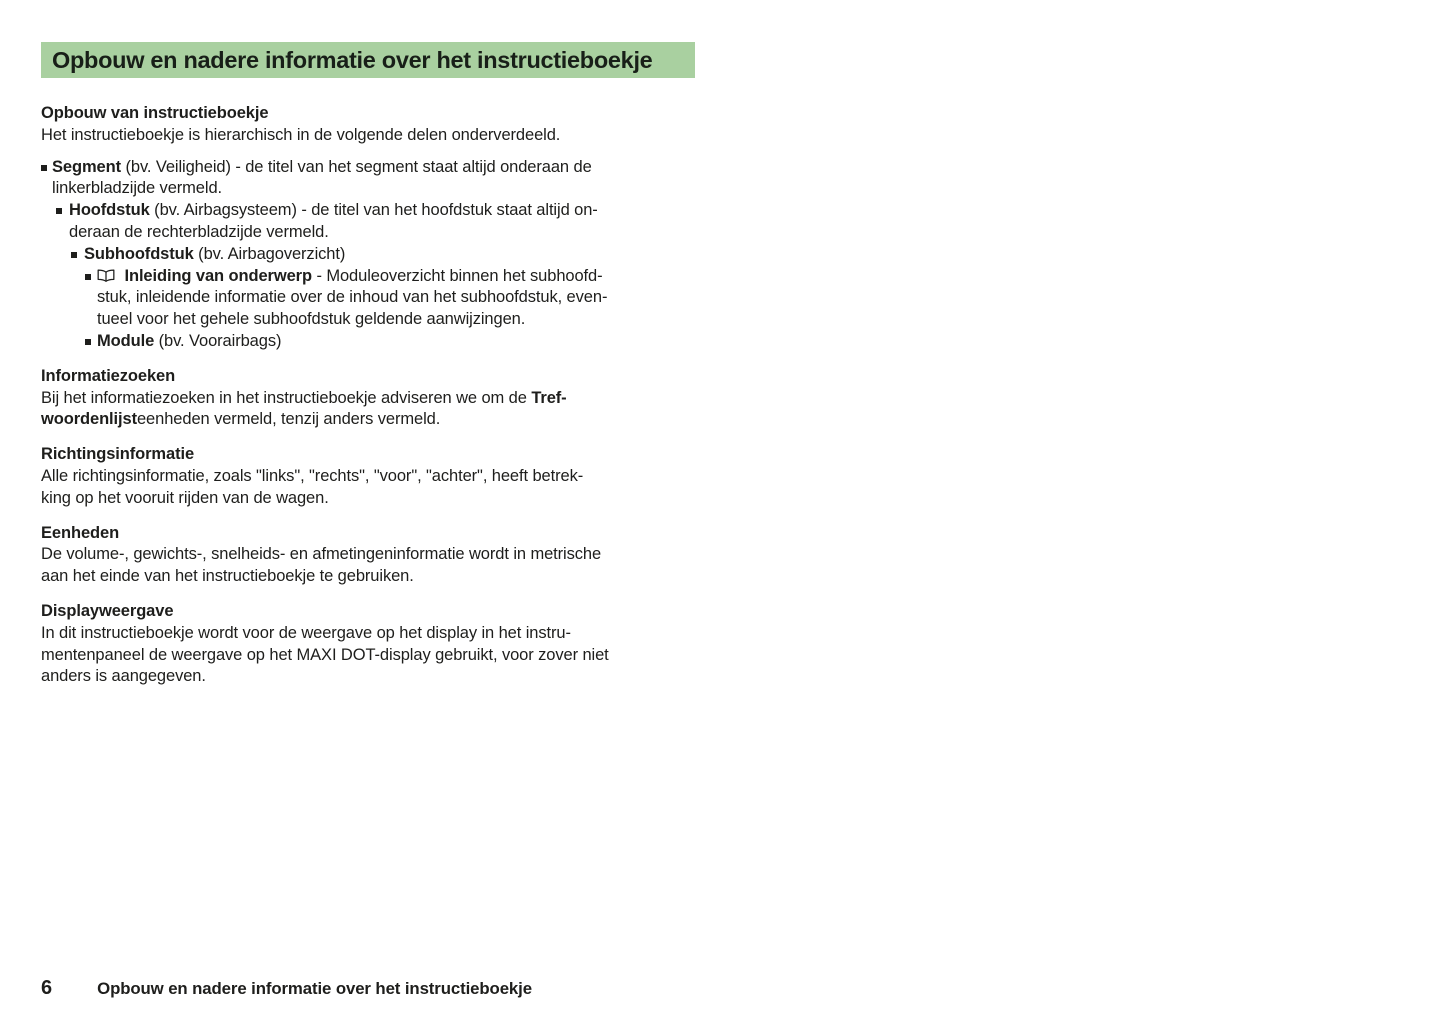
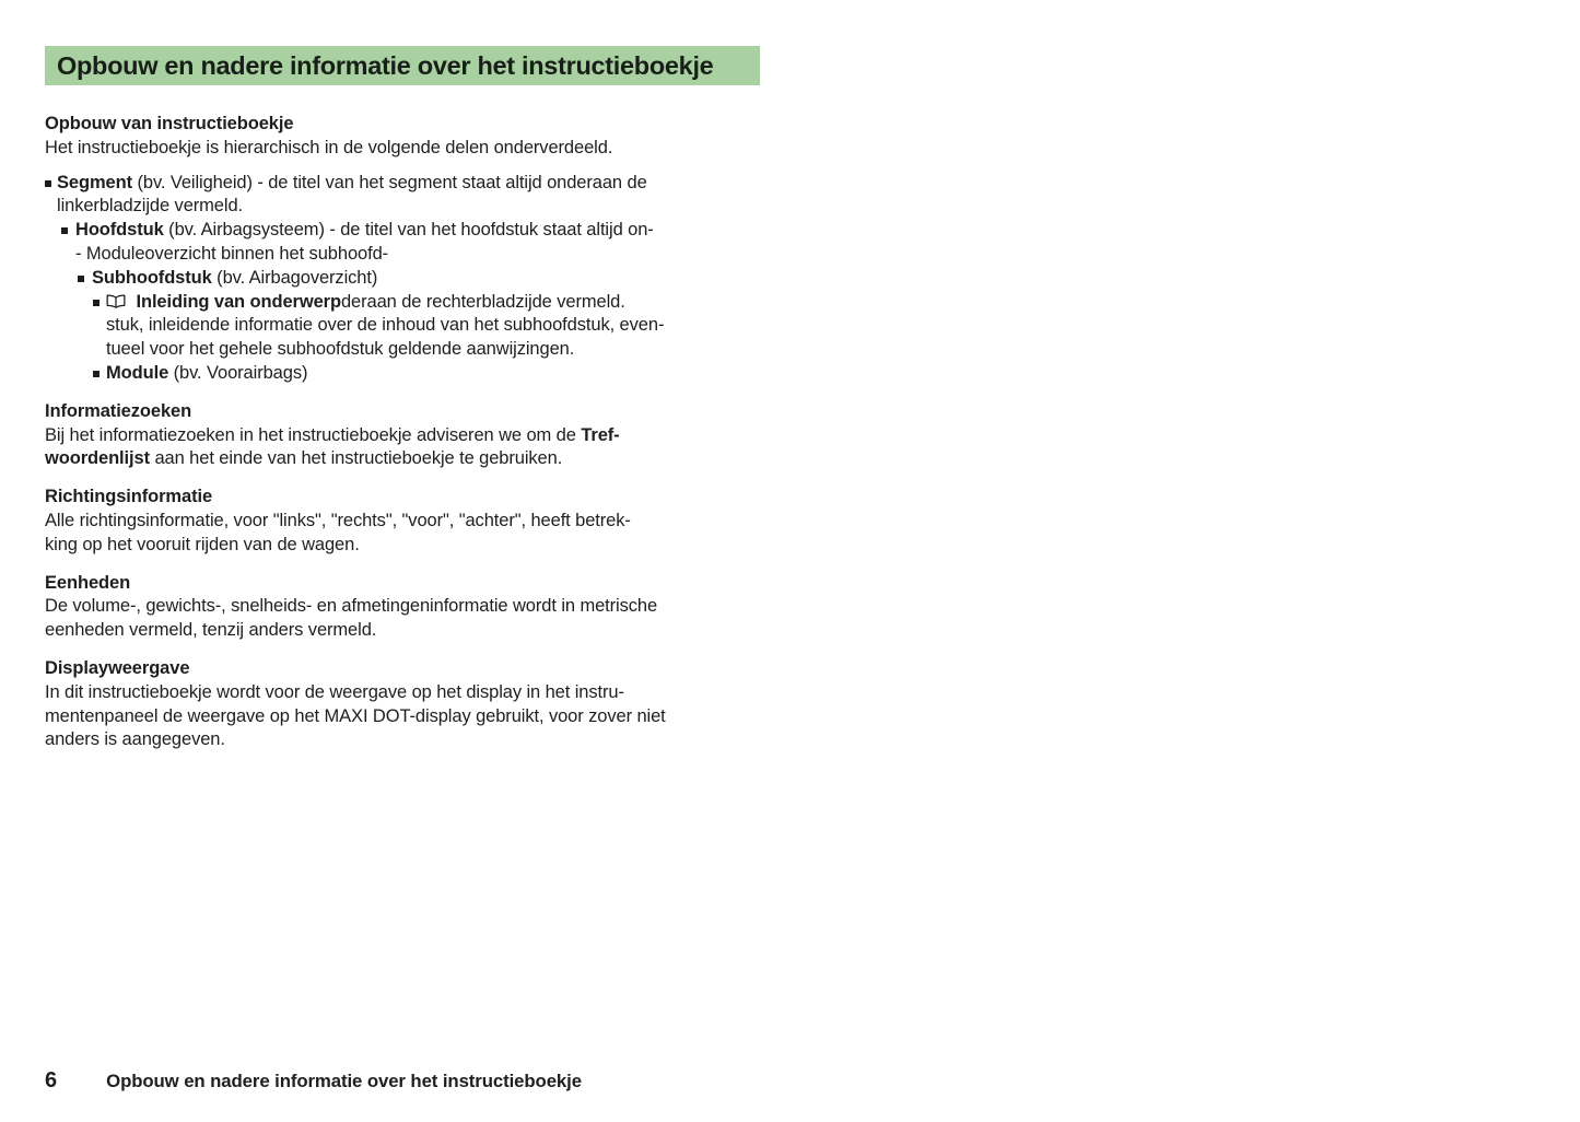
  Opbouw en nadere informatie over het instructieboekje
  Opbouw van instructieboekje
  Het instructieboekje is hierarchisch in de volgende delen onderverdeeld.
  Segment (bv. Veiligheid) - de titel van het segment staat altijd onderaan de
  linkerbladzijde vermeld.
  Hoofdstuk (bv. Airbagsysteem) - de titel van het hoofdstuk staat altijd on-
- deraan de rechterbladzijde vermeld.
+ - Moduleoverzicht binnen het subhoofd-
  Subhoofdstuk (bv. Airbagoverzicht)
- Inleiding van onderwerp - Moduleoverzicht binnen het subhoofd-
+ Inleiding van onderwerpderaan de rechterbladzijde vermeld.
  stuk, inleidende informatie over de inhoud van het subhoofdstuk, even-
  tueel voor het gehele subhoofdstuk geldende aanwijzingen.
  Module (bv. Voorairbags)
  Informatiezoeken
  Bij het informatiezoeken in het instructieboekje adviseren we om de Tref-
- woordenlijsteenheden vermeld, tenzij anders vermeld.
+ woordenlijst aan het einde van het instructieboekje te gebruiken.
  Richtingsinformatie
- Alle richtingsinformatie, zoals "links", "rechts", "voor", "achter", heeft betrek-
+ Alle richtingsinformatie, voor "links", "rechts", "voor", "achter", heeft betrek-
  king op het vooruit rijden van de wagen.
  Eenheden
  De volume-, gewichts-, snelheids- en afmetingeninformatie wordt in metrische
- aan het einde van het instructieboekje te gebruiken.
+ eenheden vermeld, tenzij anders vermeld.
  Displayweergave
  In dit instructieboekje wordt voor de weergave op het display in het instru-
  mentenpaneel de weergave op het MAXI DOT-display gebruikt, voor zover niet
  anders is aangegeven.
  6
  Opbouw en nadere informatie over het instructieboekje
